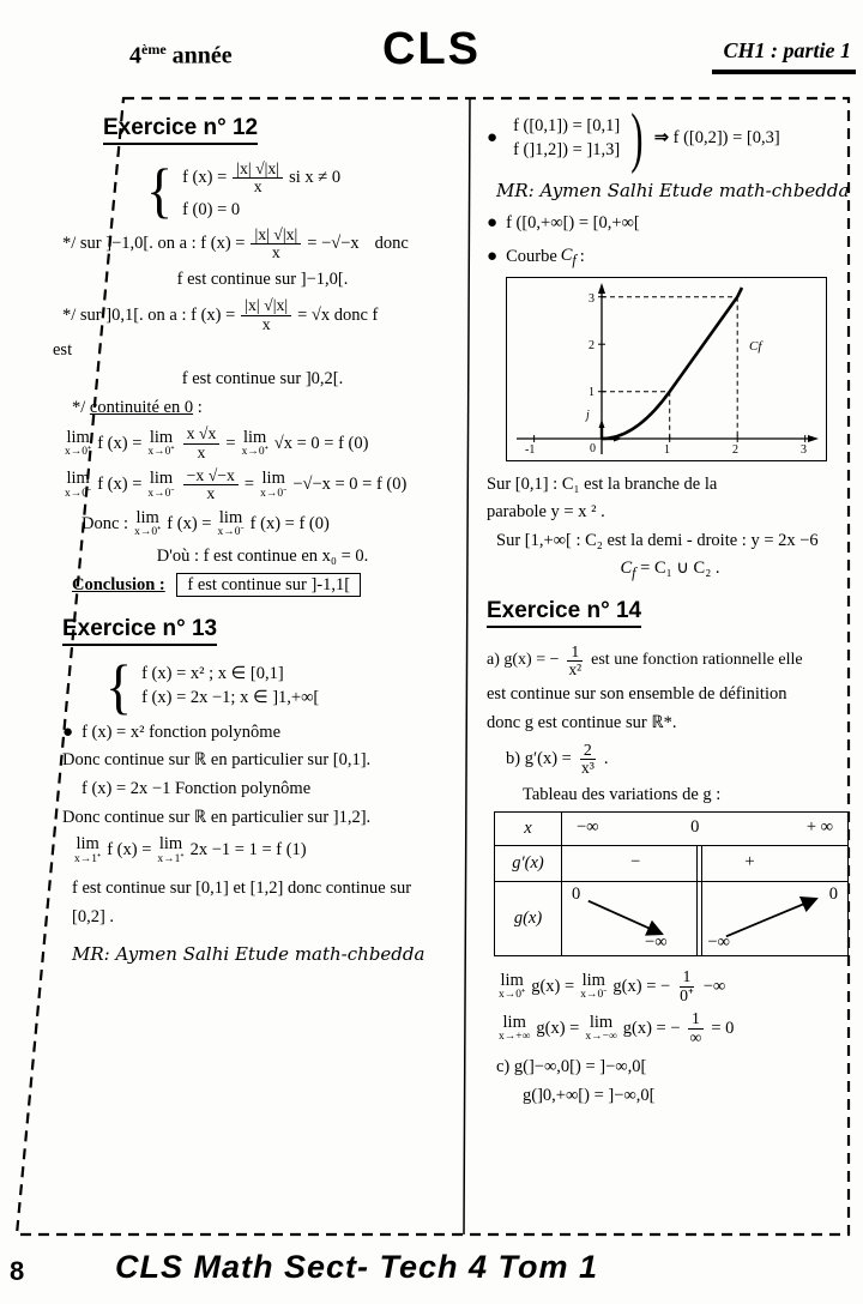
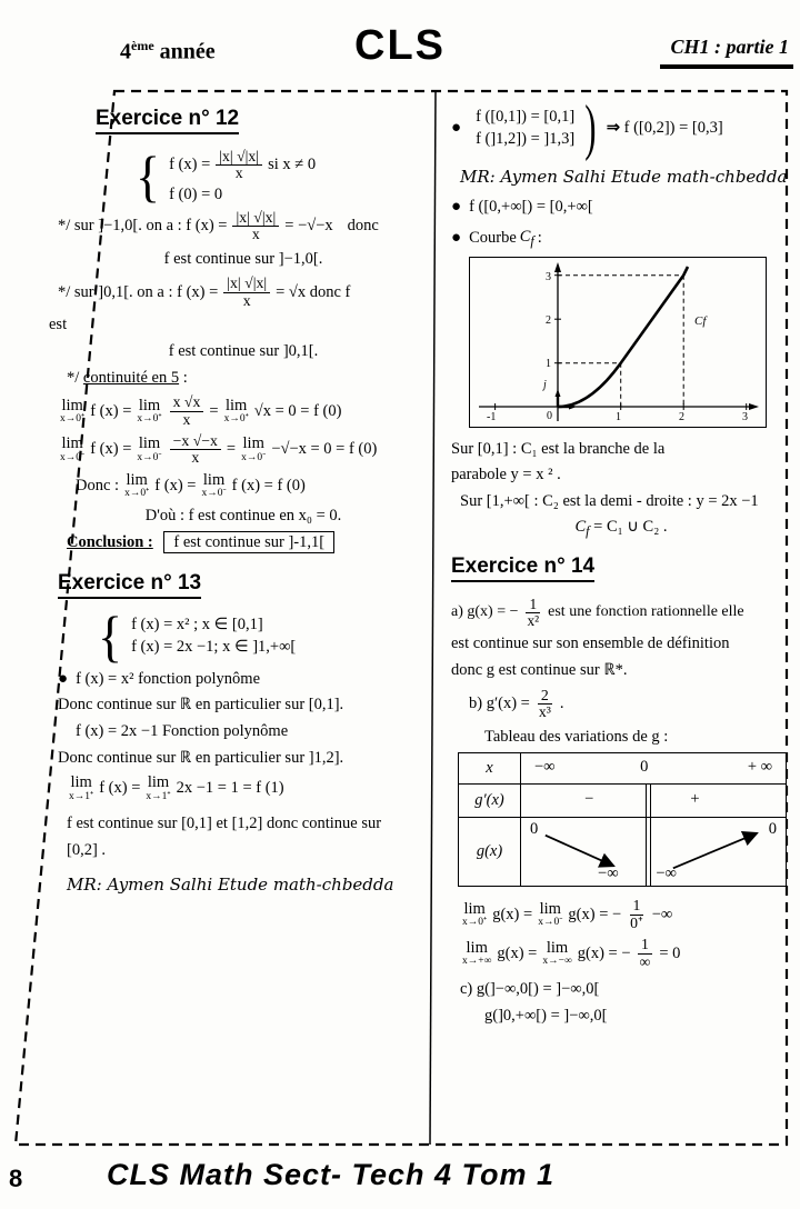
  4ème année
  CLS
  CH1 : partie 1
  Exercice n° 12
  {
  f (x) =
  |x| √|x|
  x
  si x ≠ 0
  f (0) = 0
  */ sur ]−1,0[. on a : f (x) =
  |x| √|x|
  x
  = −√−x
  donc
  f est continue sur ]−1,0[.
  */ sur ]0,1[. on a : f (x) =
  |x| √|x|
  x
  = √x donc f
  est
- f est continue sur ]0,2[.
+ f est continue sur ]0,1[.
- */ continuité en 0 :
+ */ continuité en 5 :
  lim
  x→0⁺
  f (x) =
  lim
  x→0⁺
  x √x
  x
  =
  lim
  x→0⁺
  √x = 0 = f (0)
  lim
  x→0⁻
  f (x) =
  lim
  x→0⁻
  −x √−x
  x
  =
  lim
  x→0⁻
  −√−x = 0 = f (0)
  Donc :
  lim
  x→0⁺
  f (x) =
  lim
  x→0⁻
  f (x) = f (0)
  D'où : f est continue en x₀ = 0.
  Conclusion : f est continue sur ]-1,1[
  Exercice n° 13
  {
  f (x) = x² ; x ∈ [0,1]
  f (x) = 2x −1; x ∈ ]1,+∞[
  ●
  f (x) = x² fonction polynôme
  Donc continue sur ℝ en particulier sur [0,1].
  f (x) = 2x −1 Fonction polynôme
  Donc continue sur ℝ en particulier sur ]1,2].
  lim
  x→1⁺
  f (x) =
  lim
  x→1⁺
  2x −1 = 1 = f (1)
  f est continue sur [0,1] et [1,2] donc continue sur
  [0,2] .
  MR: Aymen Salhi Etude math-chbedda
  ●
  f ([0,1]) = [0,1]
  f (]1,2]) = ]1,3]
  )
  ⇒ f ([0,2]) = [0,3]
  MR: Aymen Salhi Etude math-chbedda
  ●
  f ([0,+∞[) = [0,+∞[
  ●
  Courbe
  Cf
  :
  -1
  1
  2
  3
  1
  2
  3
  0
  Cf
  j
  Sur [0,1] : C₁ est la branche de la
  parabole y = x ² .
- Sur [1,+∞[ : C₂ est la demi - droite : y = 2x −6
+ Sur [1,+∞[ : C₂ est la demi - droite : y = 2x −1
  Cf = C₁ ∪ C₂ .
  Exercice n° 14
  a) g(x) = −
  1
  x²
  est une fonction rationnelle elle
  est continue sur son ensemble de définition
  donc g est continue sur ℝ*.
  b) g′(x) =
  2
  x³
  .
  Tableau des variations de g :
  x
  −∞
  0
  + ∞
  g′(x)
  −
  +
  g(x)
  0
  −∞
  −∞
  0
  lim
  x→0⁺
  g(x) =
  lim
  x→0⁻
  g(x) = −
  1
  0⁺
  −∞
  lim
  x→+∞
  g(x) =
  lim
  x→−∞
  g(x) = −
  1
  ∞
  = 0
  c) g(]−∞,0[) = ]−∞,0[
  g(]0,+∞[) = ]−∞,0[
  8
  CLS Math Sect- Tech 4 Tom 1
